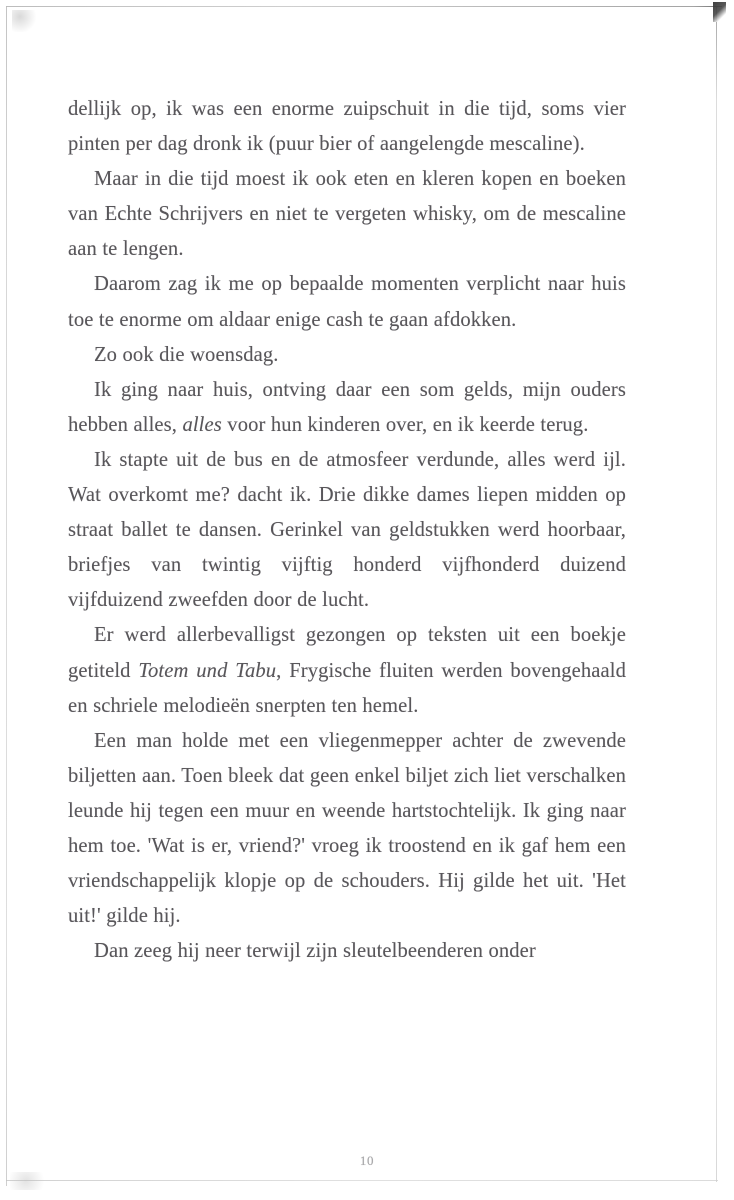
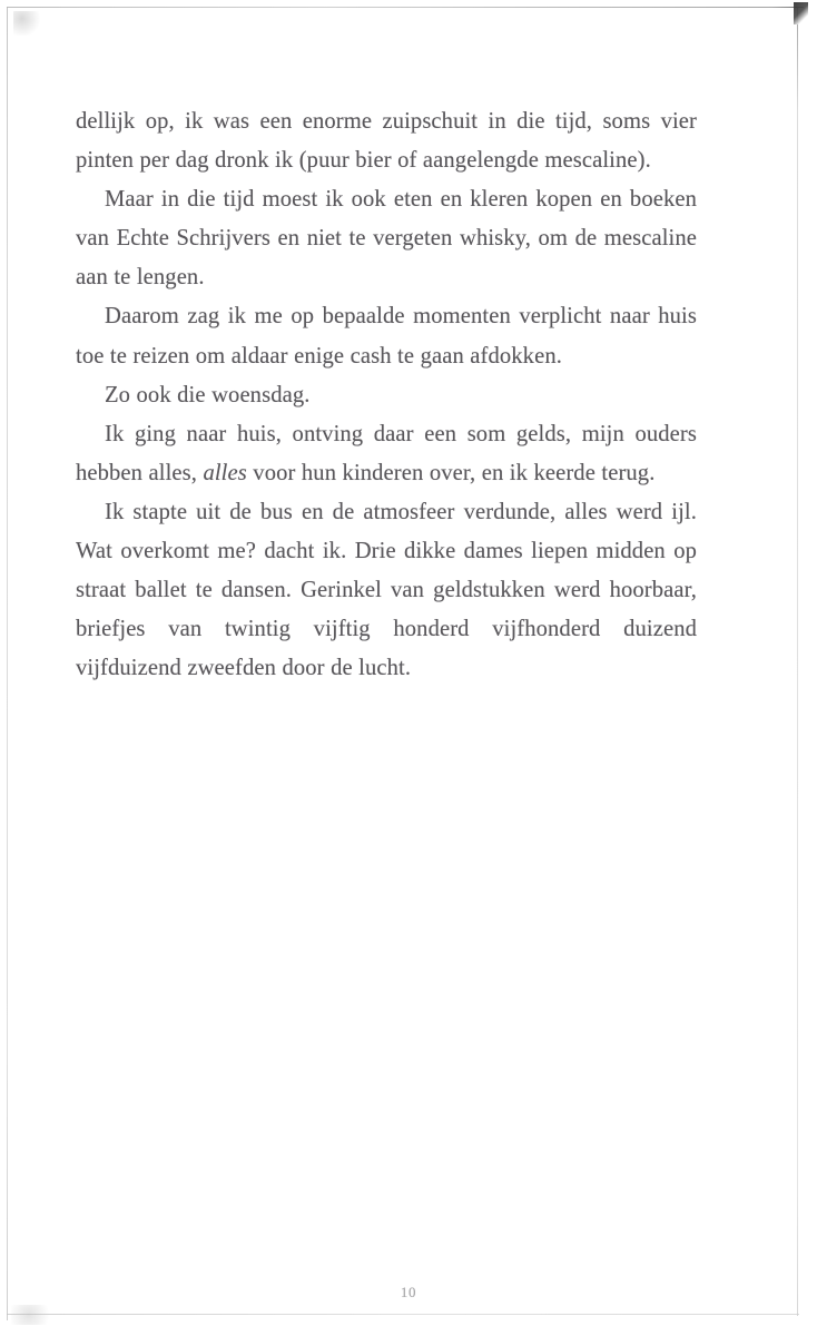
  dellijk op, ik was een enorme zuipschuit in die tijd, soms vier pinten per dag dronk ik (puur bier of aangelengde mescaline).
  Maar in die tijd moest ik ook eten en kleren kopen en boeken van Echte Schrijvers en niet te vergeten whisky, om de mescaline aan te lengen.
- Daarom zag ik me op bepaalde momenten verplicht naar huis toe te enorme om aldaar enige cash te gaan afdokken.
+ Daarom zag ik me op bepaalde momenten verplicht naar huis toe te reizen om aldaar enige cash te gaan afdokken.
  Zo ook die woensdag.
  Ik ging naar huis, ontving daar een som gelds, mijn ouders hebben alles, alles voor hun kinderen over, en ik keerde terug.
  Ik stapte uit de bus en de atmosfeer verdunde, alles werd ijl. Wat overkomt me? dacht ik. Drie dikke dames liepen midden op straat ballet te dansen. Gerinkel van geldstukken werd hoorbaar, briefjes van twintig vijftig honderd vijfhonderd duizend vijfduizend zweefden door de lucht.
- Er werd allerbevalligst gezongen op teksten uit een boekje getiteld Totem und Tabu, Frygische fluiten werden bovengehaald en schriele melodieën snerpten ten hemel.
- Een man holde met een vliegenmepper achter de zwevende biljetten aan. Toen bleek dat geen enkel biljet zich liet verschalken leunde hij tegen een muur en weende hartstochtelijk. Ik ging naar hem toe. 'Wat is er, vriend?' vroeg ik troostend en ik gaf hem een vriendschappelijk klopje op de schouders. Hij gilde het uit. 'Het uit!' gilde hij.
- Dan zeeg hij neer terwijl zijn sleutelbeenderen onder
  10
